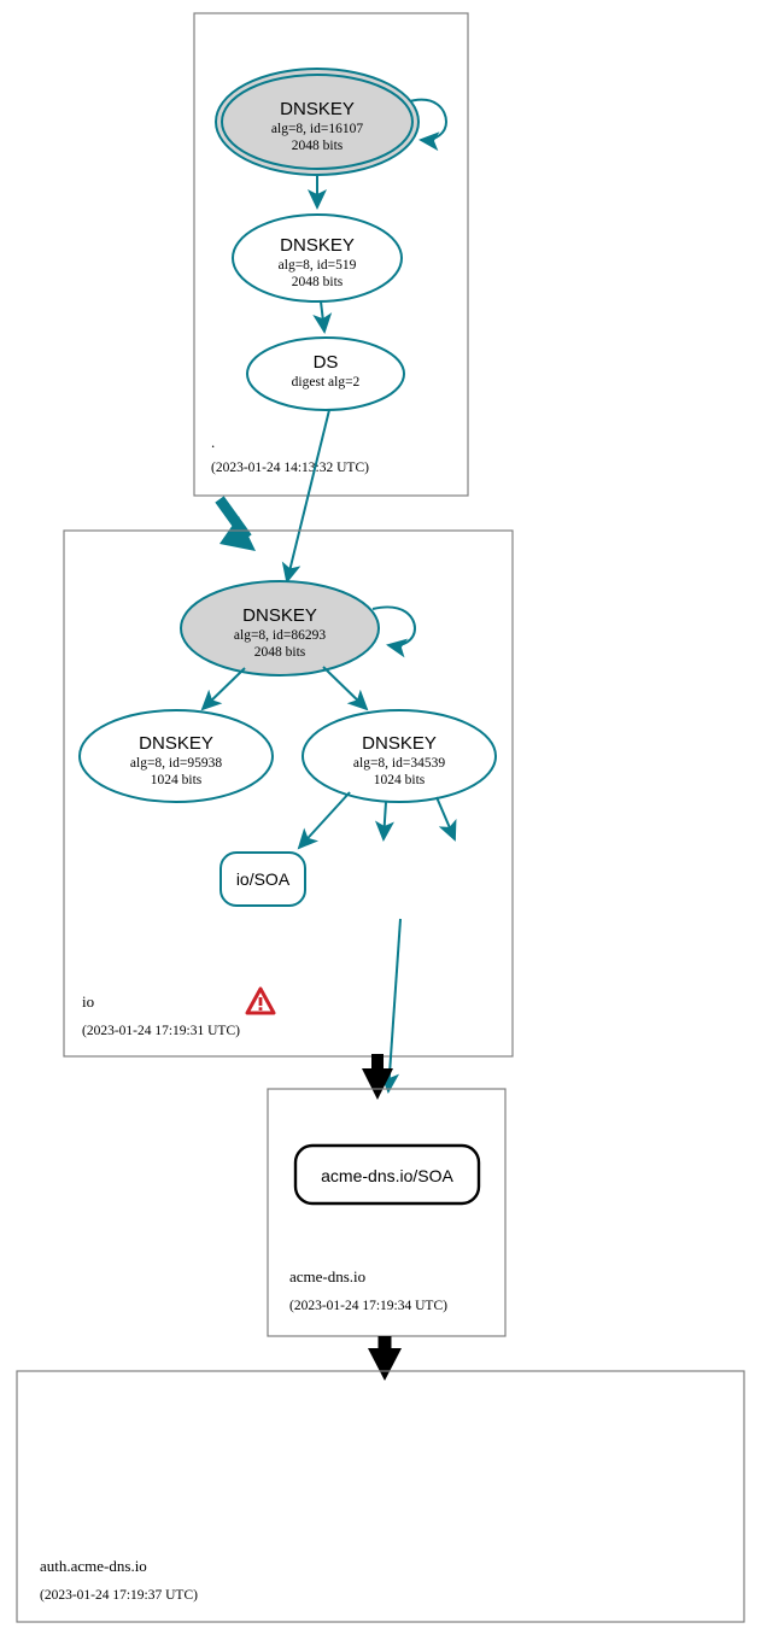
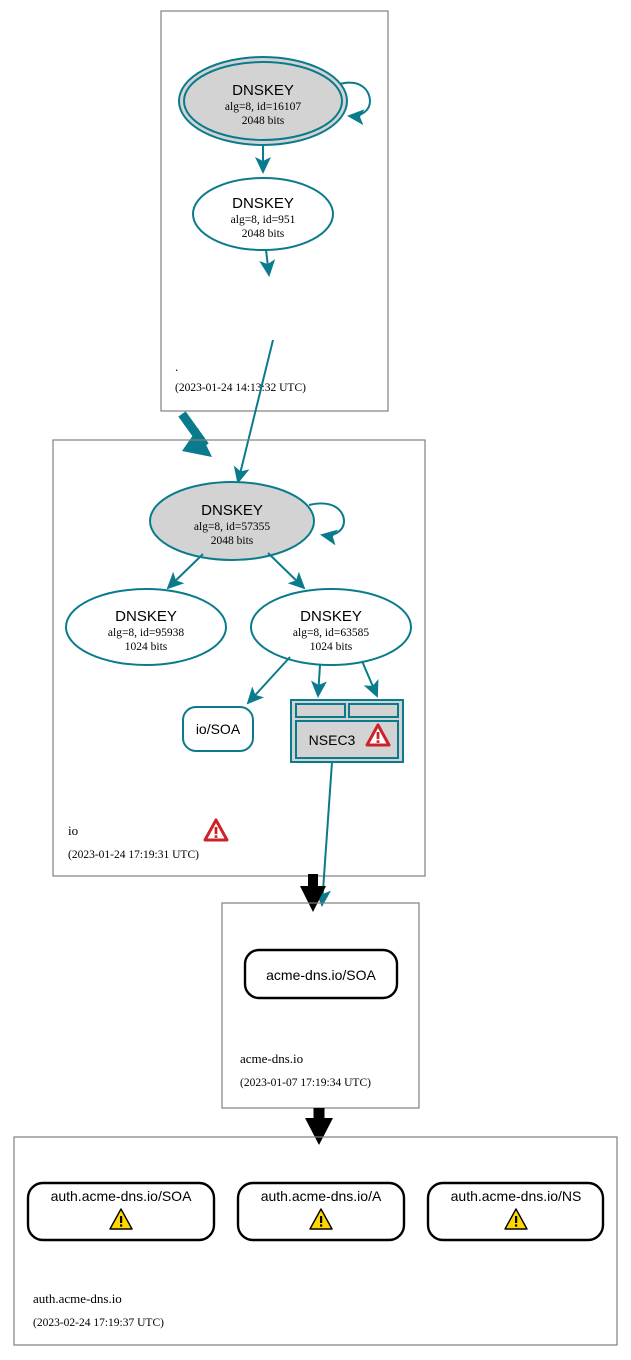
  DNSKEY
  alg=8, id=16107
  2048 bits
  DNSKEY
- alg=8, id=519
+ alg=8, id=951
  2048 bits
- DS
- digest alg=2
  .
  (2023-01-24 14:13:32 UTC)
  DNSKEY
- alg=8, id=86293
+ alg=8, id=57355
  2048 bits
  DNSKEY
  alg=8, id=95938
  1024 bits
  DNSKEY
- alg=8, id=34539
+ alg=8, id=63585
  1024 bits
  io/SOA
+ NSEC3
  io
  (2023-01-24 17:19:31 UTC)
  acme-dns.io/SOA
  acme-dns.io
- (2023-01-24 17:19:34 UTC)
+ (2023-01-07 17:19:34 UTC)
+ auth.acme-dns.io/SOA
+ auth.acme-dns.io/A
+ auth.acme-dns.io/NS
  auth.acme-dns.io
- (2023-01-24 17:19:37 UTC)
+ (2023-02-24 17:19:37 UTC)
